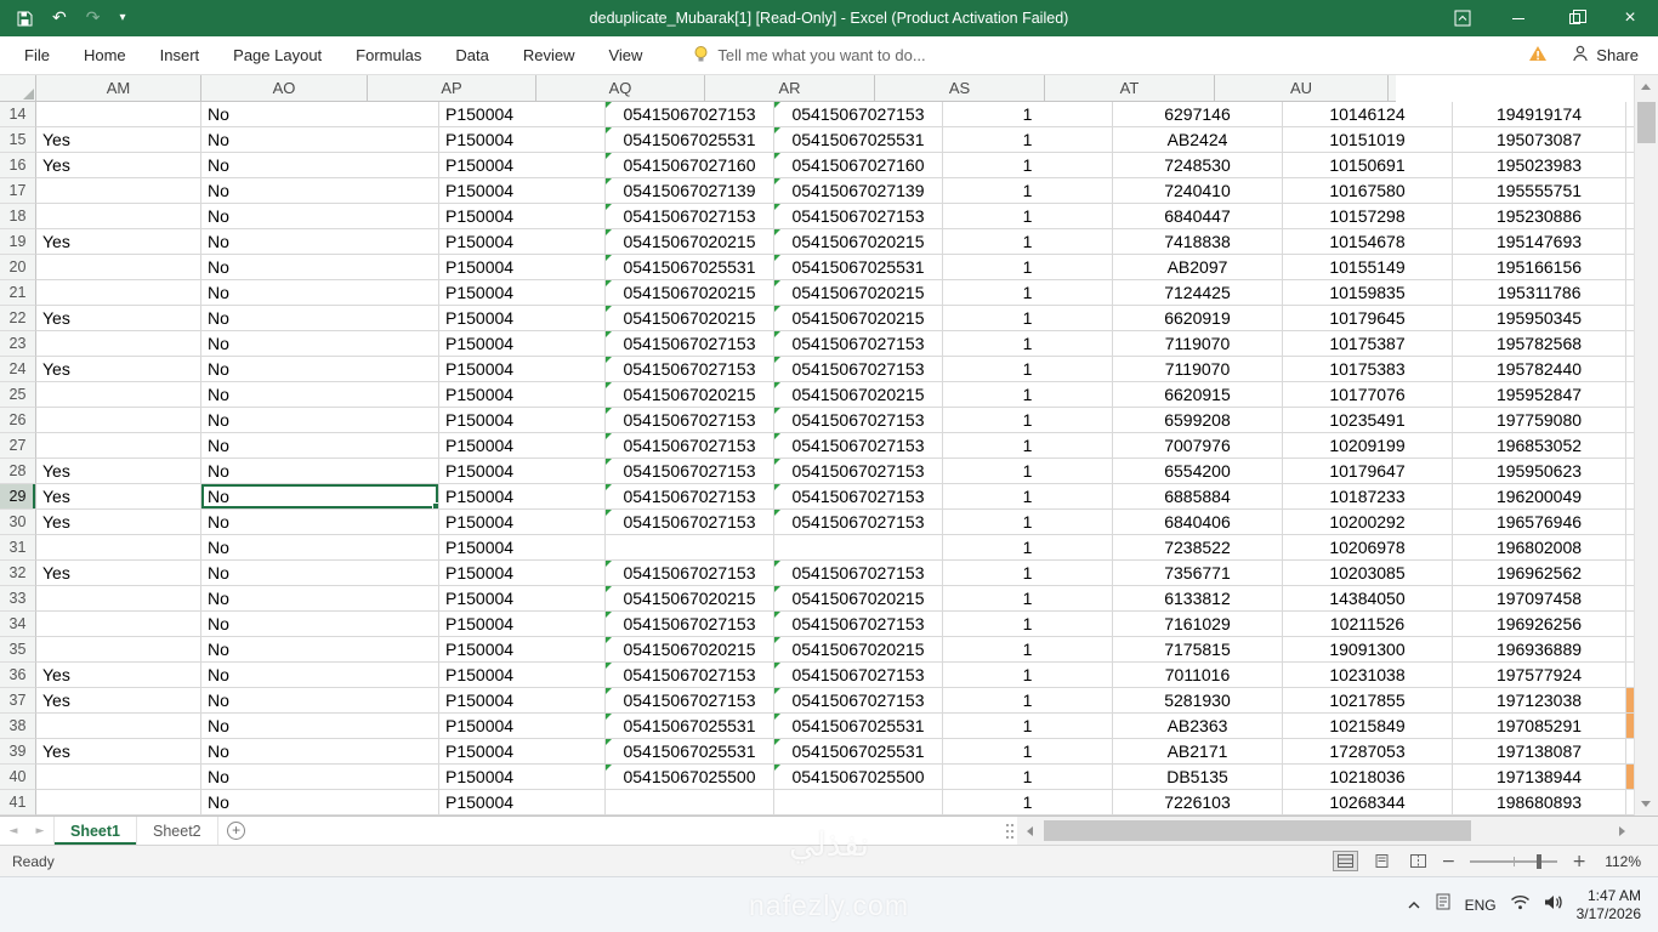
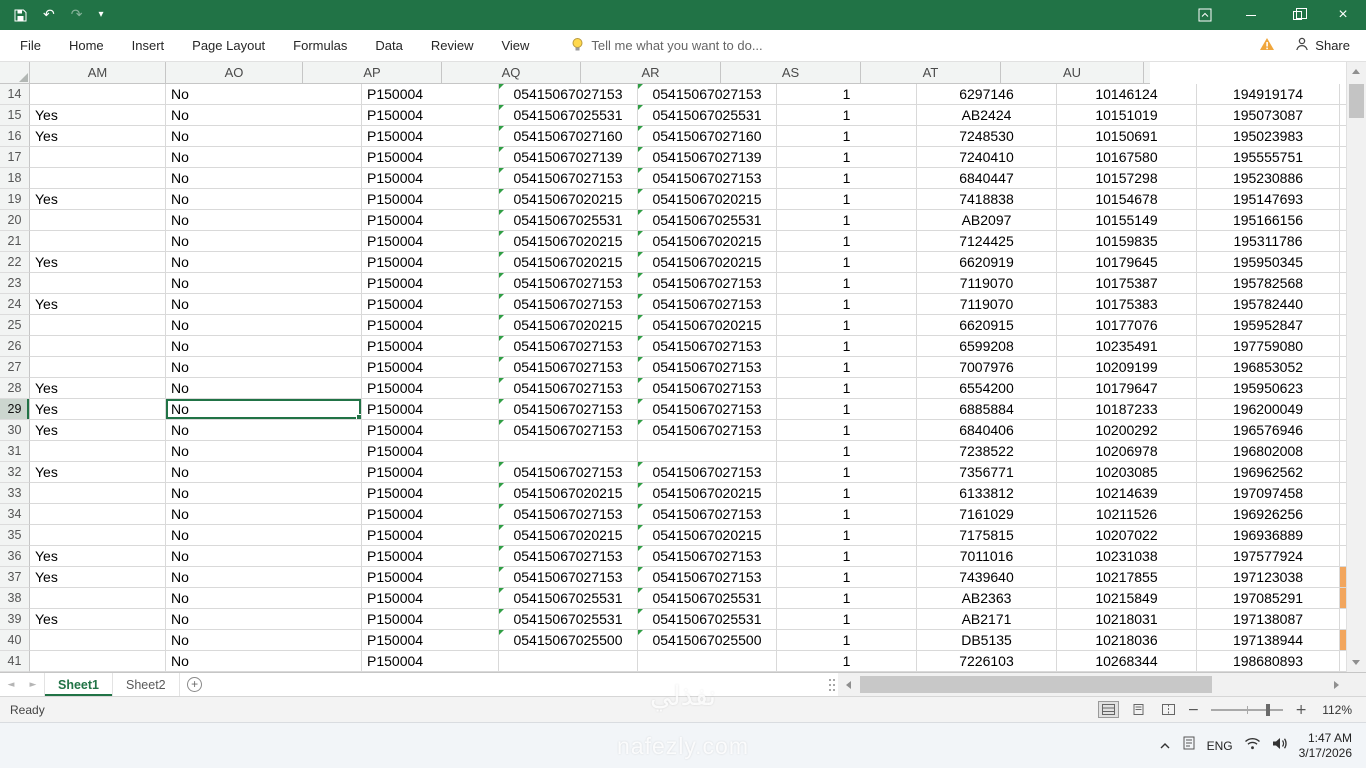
  ↶
  ↷
  ▾
- deduplicate_Mubarak[1] [Read-Only] - Excel (Product Activation Failed)
  ×
  File
  Home
  Insert
  Page Layout
  Formulas
  Data
  Review
  View
  Tell me what you want to do...
  Share
  AM
  AO
  AP
  AQ
  AR
  AS
  AT
  AU
  14
  No
  P150004
  05415067027153
  05415067027153
  1
  6297146
  10146124
  194919174
  15
  Yes
  No
  P150004
  05415067025531
  05415067025531
  1
  AB2424
  10151019
  195073087
  16
  Yes
  No
  P150004
  05415067027160
  05415067027160
  1
  7248530
  10150691
  195023983
  17
  No
  P150004
  05415067027139
  05415067027139
  1
  7240410
  10167580
  195555751
  18
  No
  P150004
  05415067027153
  05415067027153
  1
  6840447
  10157298
  195230886
  19
  Yes
  No
  P150004
  05415067020215
  05415067020215
  1
  7418838
  10154678
  195147693
  20
  No
  P150004
  05415067025531
  05415067025531
  1
  AB2097
  10155149
  195166156
  21
  No
  P150004
  05415067020215
  05415067020215
  1
  7124425
  10159835
  195311786
  22
  Yes
  No
  P150004
  05415067020215
  05415067020215
  1
  6620919
  10179645
  195950345
  23
  No
  P150004
  05415067027153
  05415067027153
  1
  7119070
  10175387
  195782568
  24
  Yes
  No
  P150004
  05415067027153
  05415067027153
  1
  7119070
  10175383
  195782440
  25
  No
  P150004
  05415067020215
  05415067020215
  1
  6620915
  10177076
  195952847
  26
  No
  P150004
  05415067027153
  05415067027153
  1
  6599208
  10235491
  197759080
  27
  No
  P150004
  05415067027153
  05415067027153
  1
  7007976
  10209199
  196853052
  28
  Yes
  No
  P150004
  05415067027153
  05415067027153
  1
  6554200
  10179647
  195950623
  29
  Yes
  No
  P150004
  05415067027153
  05415067027153
  1
  6885884
  10187233
  196200049
  30
  Yes
  No
  P150004
  05415067027153
  05415067027153
  1
  6840406
  10200292
  196576946
  31
  No
  P150004
  1
  7238522
  10206978
  196802008
  32
  Yes
  No
  P150004
  05415067027153
  05415067027153
  1
  7356771
  10203085
  196962562
  33
  No
  P150004
  05415067020215
  05415067020215
  1
  6133812
- 14384050
+ 10214639
  197097458
  34
  No
  P150004
  05415067027153
  05415067027153
  1
  7161029
  10211526
  196926256
  35
  No
  P150004
  05415067020215
  05415067020215
  1
  7175815
- 19091300
+ 10207022
  196936889
  36
  Yes
  No
  P150004
  05415067027153
  05415067027153
  1
  7011016
  10231038
  197577924
  37
  Yes
  No
  P150004
  05415067027153
  05415067027153
  1
- 5281930
+ 7439640
  10217855
  197123038
  38
  No
  P150004
  05415067025531
  05415067025531
  1
  AB2363
  10215849
  197085291
  39
  Yes
  No
  P150004
  05415067025531
  05415067025531
  1
  AB2171
- 17287053
+ 10218031
  197138087
  40
  No
  P150004
  05415067025500
  05415067025500
  1
  DB5135
  10218036
  197138944
  41
  No
  P150004
  1
  7226103
  10268344
  198680893
  ◄
  ►
  Sheet1
  Sheet2
  +
  Ready
  −
  +
  112%
  ENG
  1:47 AM
  3/17/2026
  نفذلي
  nafezly.com
